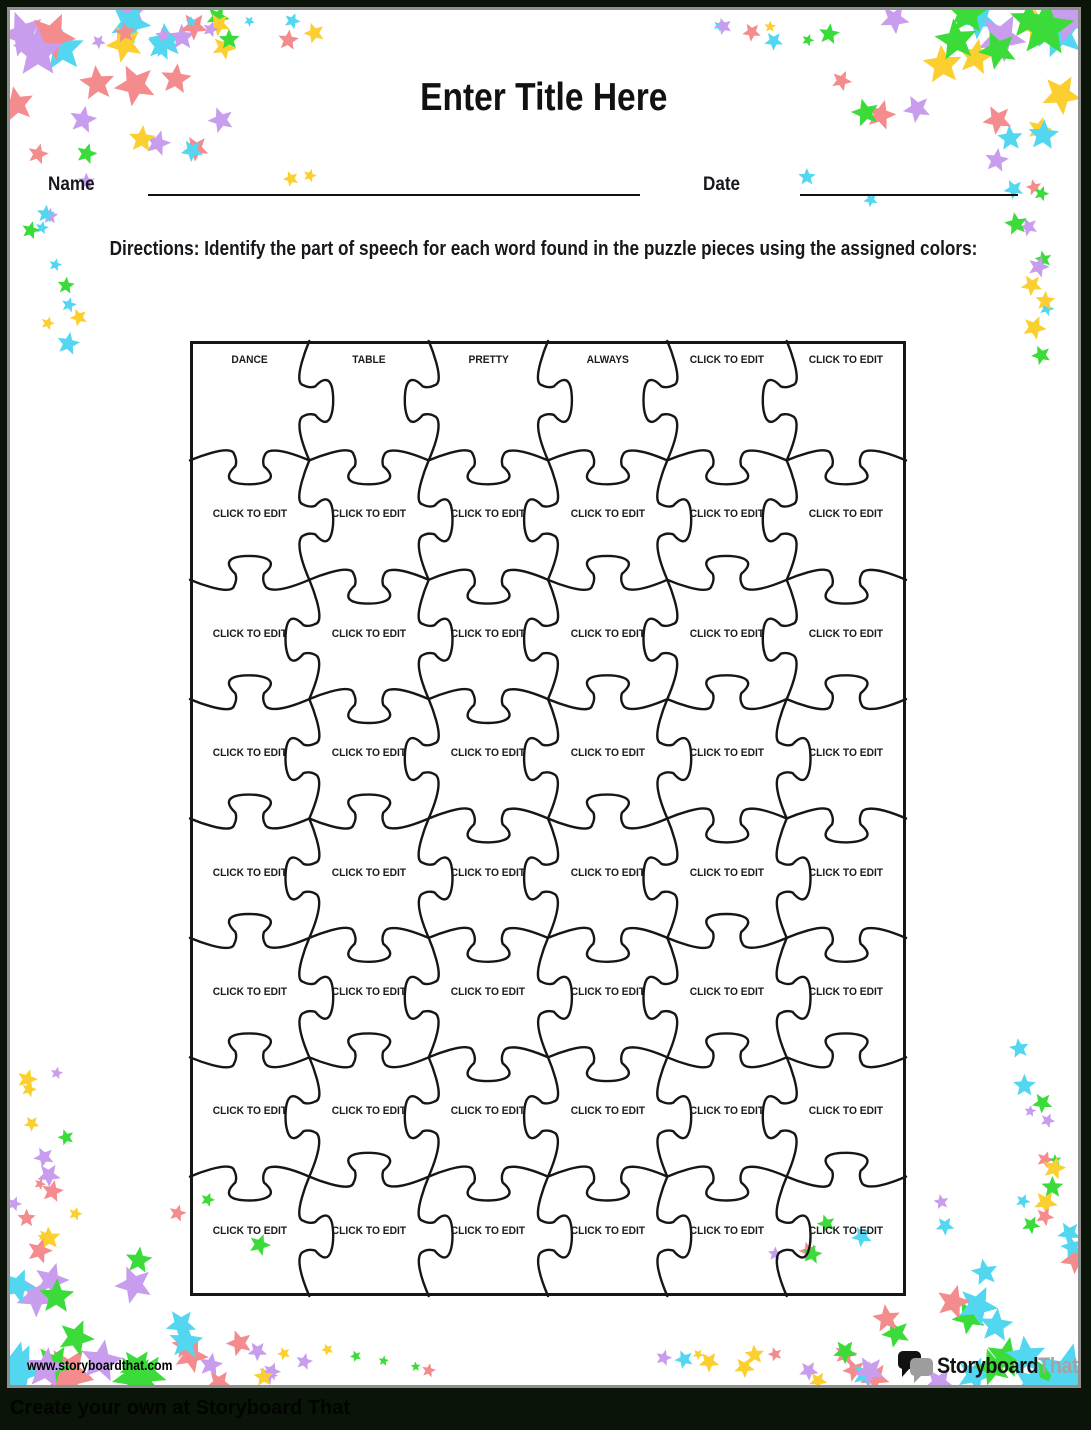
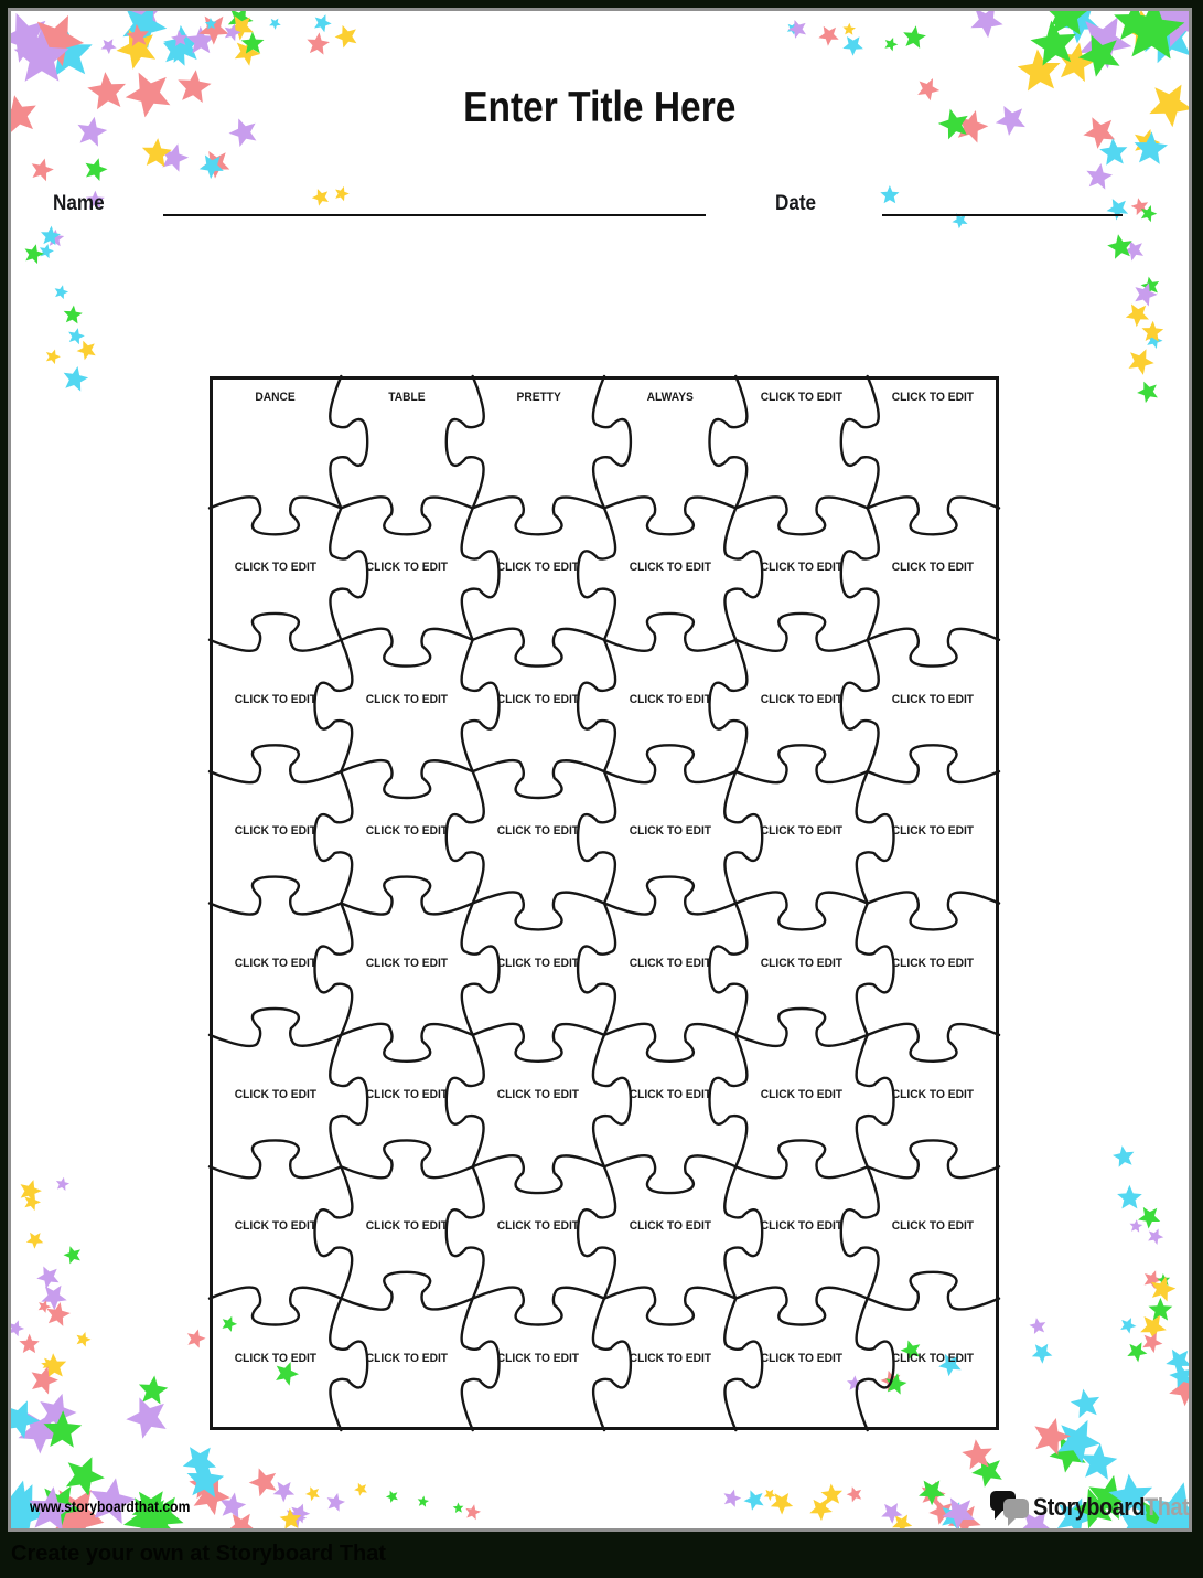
  Enter Title Here
  Name
  Date
- Directions: Identify the part of speech for each word found in the puzzle pieces using the assigned colors:
  DANCE
  TABLE
  PRETTY
  ALWAYS
  CLICK TO EDIT
  CLICK TO EDIT
  CLICK TO EDIT
  CLICK TO EDIT
  CLICK TO EDIT
  CLICK TO EDIT
  CLICK TO EDIT
  CLICK TO EDIT
  CLICK TO EDIT
  CLICK TO EDIT
  CLICK TO EDIT
  CLICK TO EDIT
  CLICK TO EDIT
  CLICK TO EDIT
  CLICK TO EDIT
  CLICK TO EDIT
  CLICK TO EDIT
  CLICK TO EDIT
  CLICK TO EDIT
  CLICK TO EDIT
  CLICK TO EDIT
  CLICK TO EDIT
  CLICK TO EDIT
  CLICK TO EDIT
  CLICK TO EDIT
  CLICK TO EDIT
  CLICK TO EDIT
  CLICK TO EDIT
  CLICK TO EDIT
  CLICK TO EDIT
  CLICK TO EDIT
  CLICK TO EDIT
  CLICK TO EDIT
  CLICK TO EDIT
  CLICK TO EDIT
  CLICK TO EDIT
  CLICK TO EDIT
  CLICK TO EDIT
  CLICK TO EDIT
  CLICK TO EDIT
  CLICK TO EDIT
  CLICK TO EDIT
  CLICK TO EDIT
  CLICK TO EDIT
  www.storyboardthat.com
  StoryboardThat
